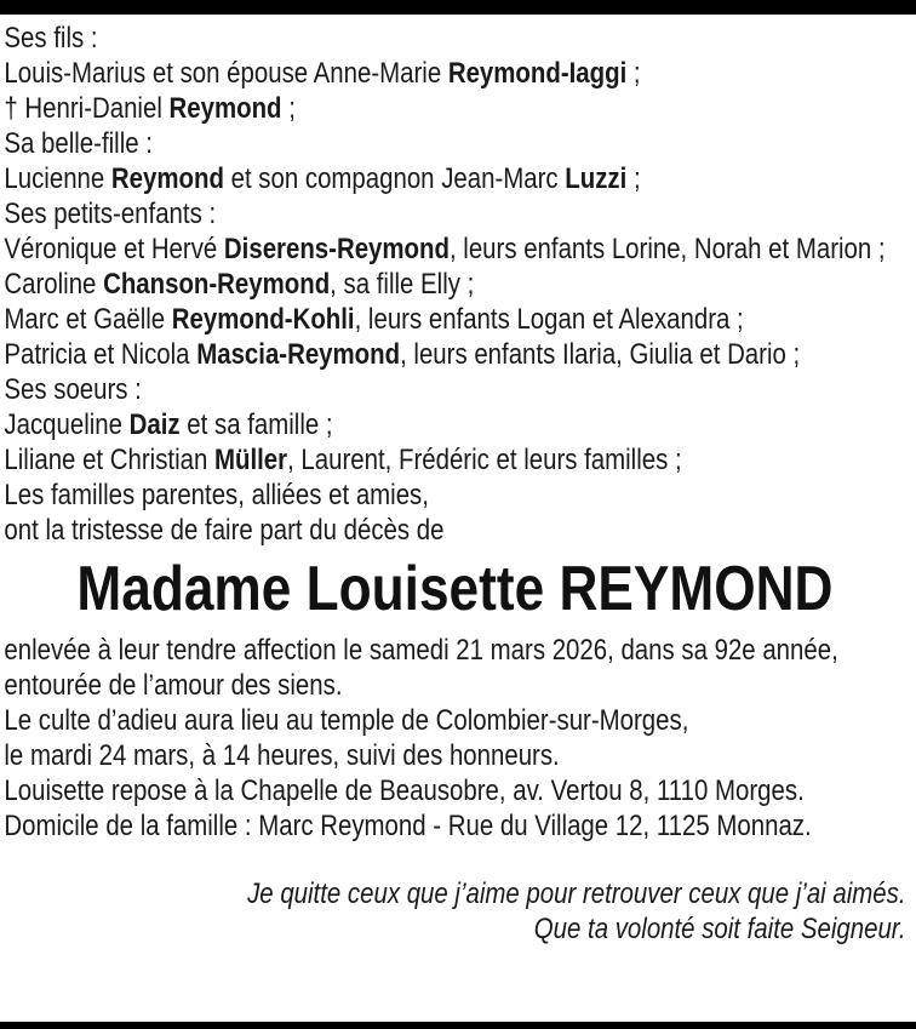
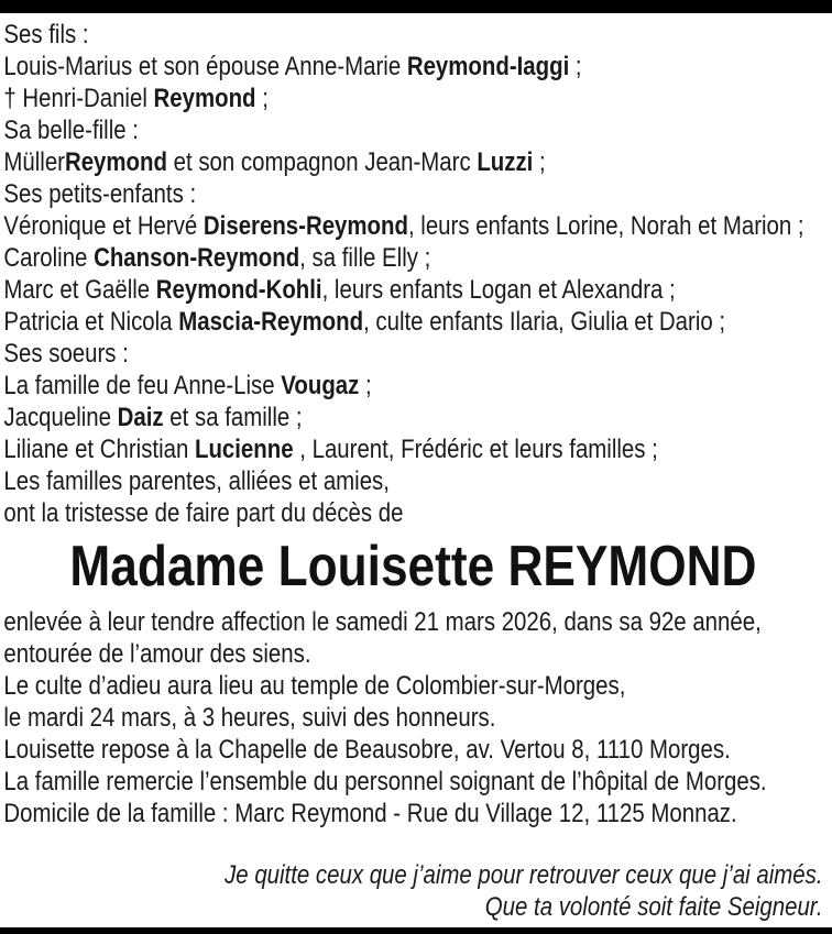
  Ses fils :
  Louis-Marius et son épouse Anne-Marie Reymond-Iaggi ;
  † Henri-Daniel Reymond ;
  Sa belle-fille :
- Lucienne Reymond et son compagnon Jean-Marc Luzzi ;
+ MüllerReymond et son compagnon Jean-Marc Luzzi ;
  Ses petits-enfants :
  Véronique et Hervé Diserens-Reymond, leurs enfants Lorine, Norah et Marion ;
  Caroline Chanson-Reymond, sa fille Elly ;
  Marc et Gaëlle Reymond-Kohli, leurs enfants Logan et Alexandra ;
- Patricia et Nicola Mascia-Reymond, leurs enfants Ilaria, Giulia et Dario ;
+ Patricia et Nicola Mascia-Reymond, culte enfants Ilaria, Giulia et Dario ;
  Ses soeurs :
+ La famille de feu Anne-Lise Vougaz ;
  Jacqueline Daiz et sa famille ;
- Liliane et Christian Müller, Laurent, Frédéric et leurs familles ;
+ Liliane et Christian Lucienne , Laurent, Frédéric et leurs familles ;
  Les familles parentes, alliées et amies,
  ont la tristesse de faire part du décès de
  Madame Louisette REYMOND
  enlevée à leur tendre affection le samedi 21 mars 2026, dans sa 92e année,
  entourée de l’amour des siens.
  Le culte d’adieu aura lieu au temple de Colombier-sur-Morges,
- le mardi 24 mars, à 14 heures, suivi des honneurs.
+ le mardi 24 mars, à 3 heures, suivi des honneurs.
  Louisette repose à la Chapelle de Beausobre, av. Vertou 8, 1110 Morges.
+ La famille remercie l’ensemble du personnel soignant de l’hôpital de Morges.
  Domicile de la famille : Marc Reymond - Rue du Village 12, 1125 Monnaz.
  Je quitte ceux que j’aime pour retrouver ceux que j’ai aimés.
  Que ta volonté soit faite Seigneur.
